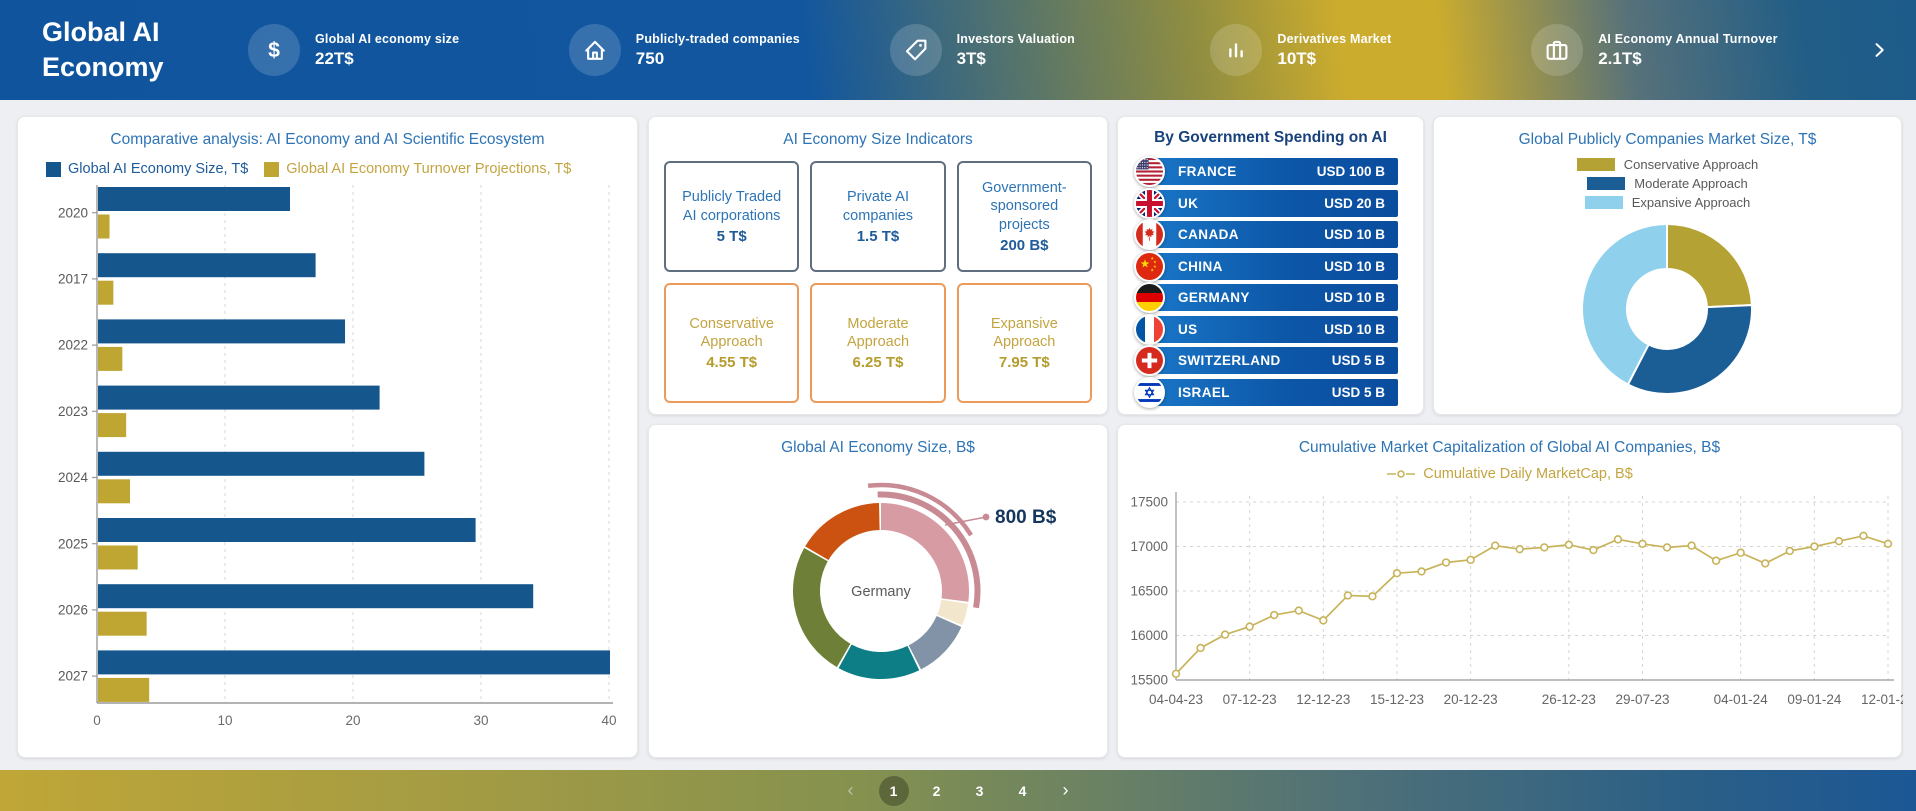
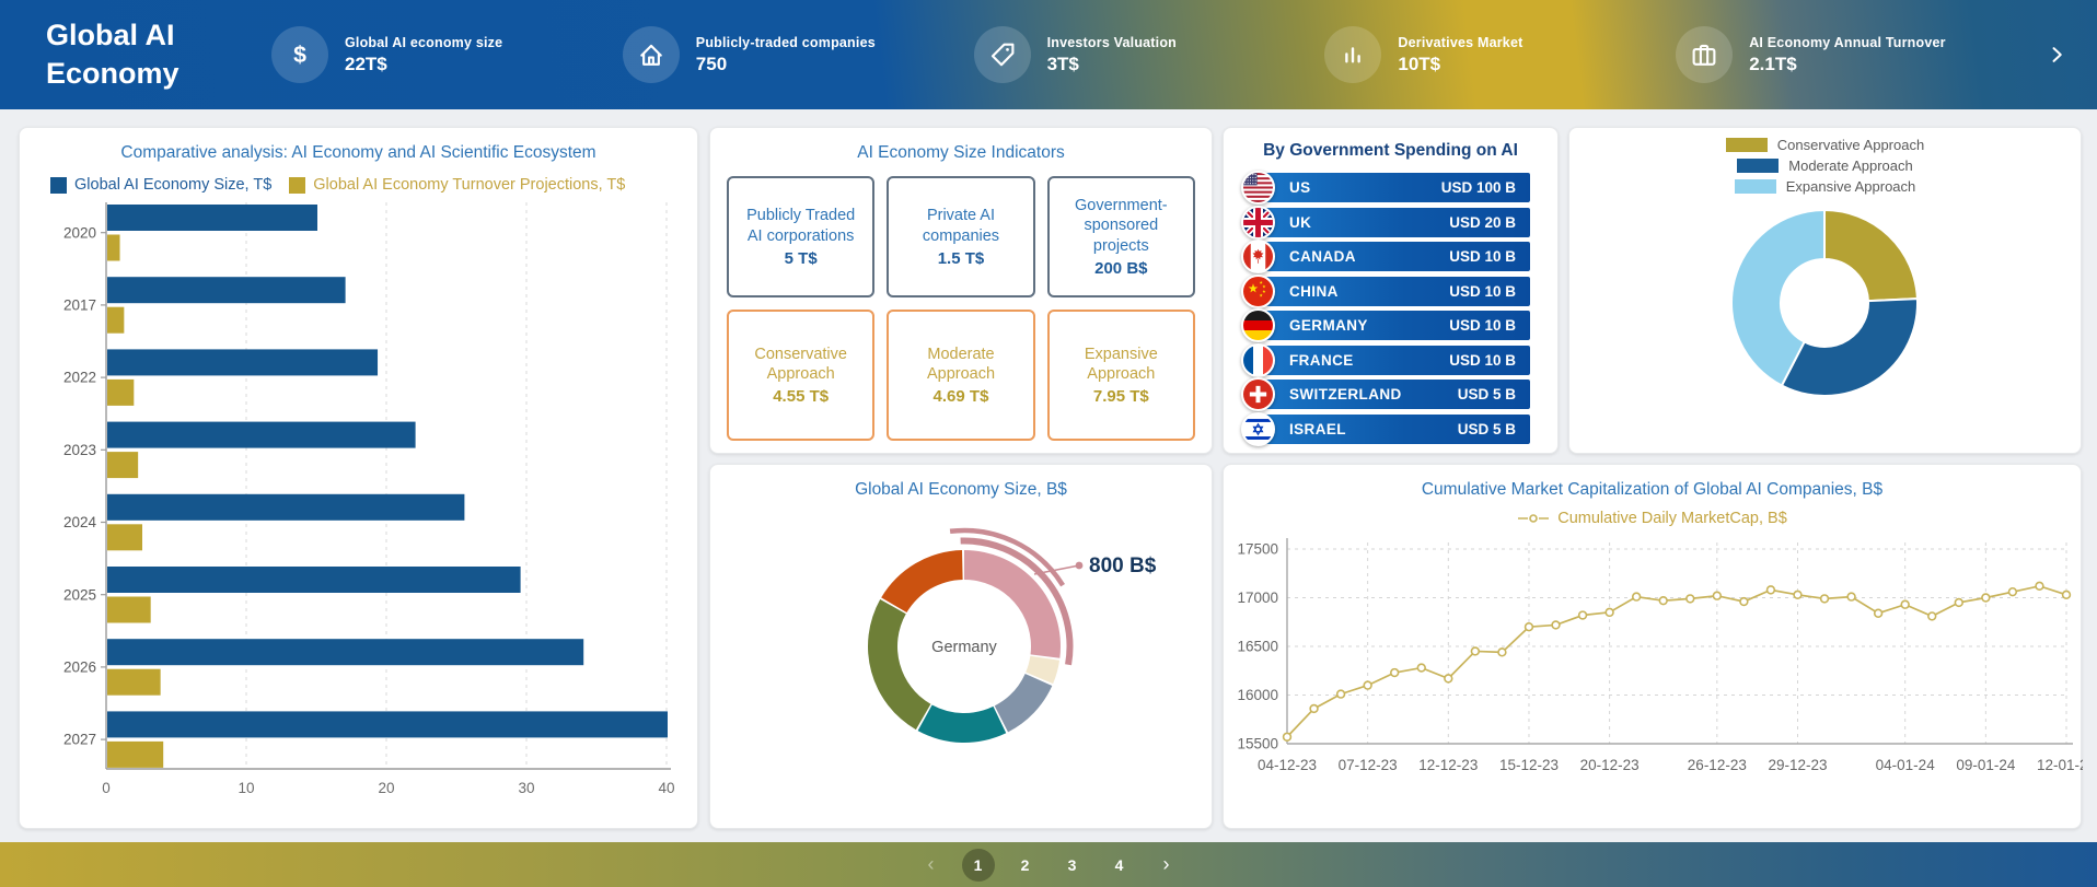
  Global AI Economy
  $
  Global AI economy size
  22T$
  Publicly-traded companies
  750
  Investors Valuation
  3T$
  Derivatives Market
  10T$
  AI Economy Annual Turnover
  2.1T$
  Comparative analysis: AI Economy and AI Scientific Ecosystem
  Global AI Economy Size, T$
  Global AI Economy Turnover Projections, T$
  0
  10
  20
  30
  40
  2020
  2017
  2022
  2023
  2024
  2025
  2026
  2027
  AI Economy Size Indicators
  Publicly Traded AI corporations
  5 T$
  Private AI companies
  1.5 T$
  Government-sponsored projects
  200 B$
  Conservative Approach
  4.55 T$
  Moderate Approach
- 6.25 T$
+ 4.69 T$
  Expansive Approach
  7.95 T$
  By Government Spending on AI
- FRANCE
+ US
  USD 100 B
  UK
  USD 20 B
  CANADA
  USD 10 B
  CHINA
  USD 10 B
  GERMANY
  USD 10 B
- US
+ FRANCE
  USD 10 B
  SWITZERLAND
  USD 5 B
  ISRAEL
  USD 5 B
- Global Publicly Companies Market Size, T$
  Conservative Approach
  Moderate Approach
  Expansive Approach
  Global AI Economy Size, B$
  800 B$
  Germany
  Cumulative Market Capitalization of Global AI Companies, B$
  Cumulative Daily MarketCap, B$
  15500
  16000
  16500
  17000
  17500
- 04-04-23
+ 04-12-23
  07-12-23
  12-12-23
  15-12-23
  20-12-23
  26-12-23
- 29-07-23
+ 29-12-23
  04-01-24
  09-01-24
  12-01-
  ‹
  1
  2
  3
  4
  ›
